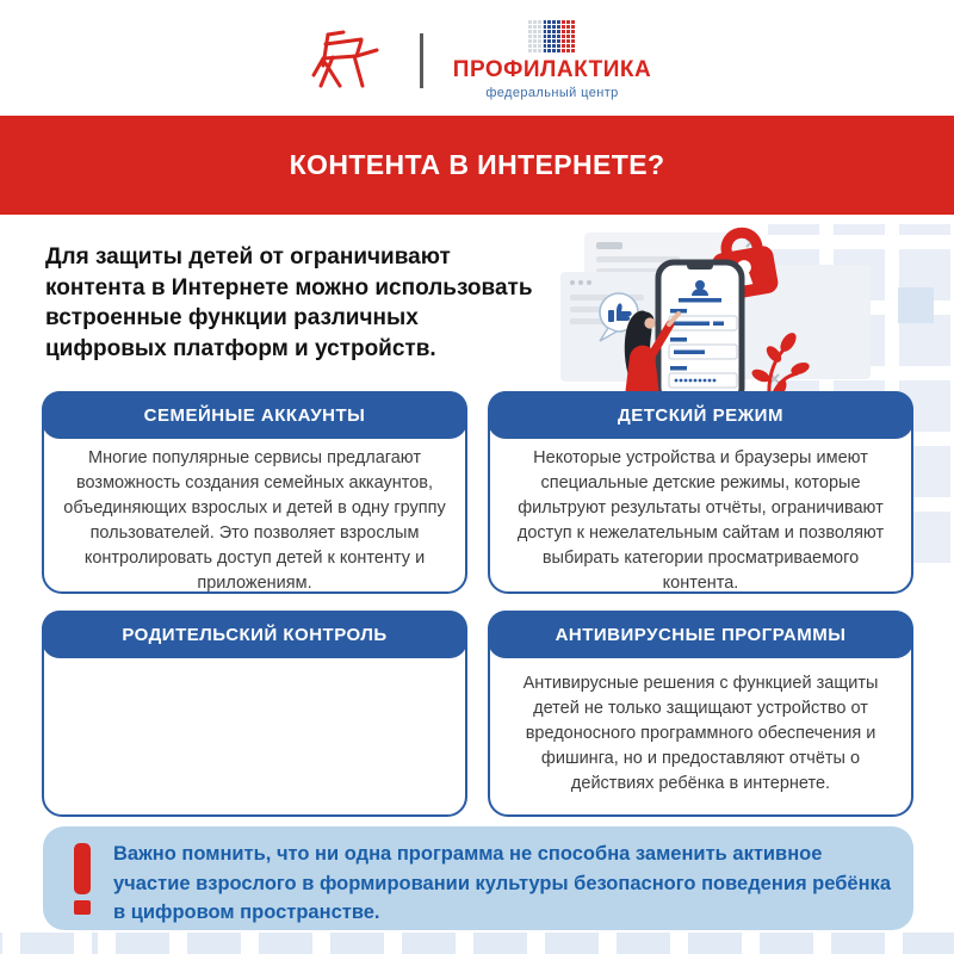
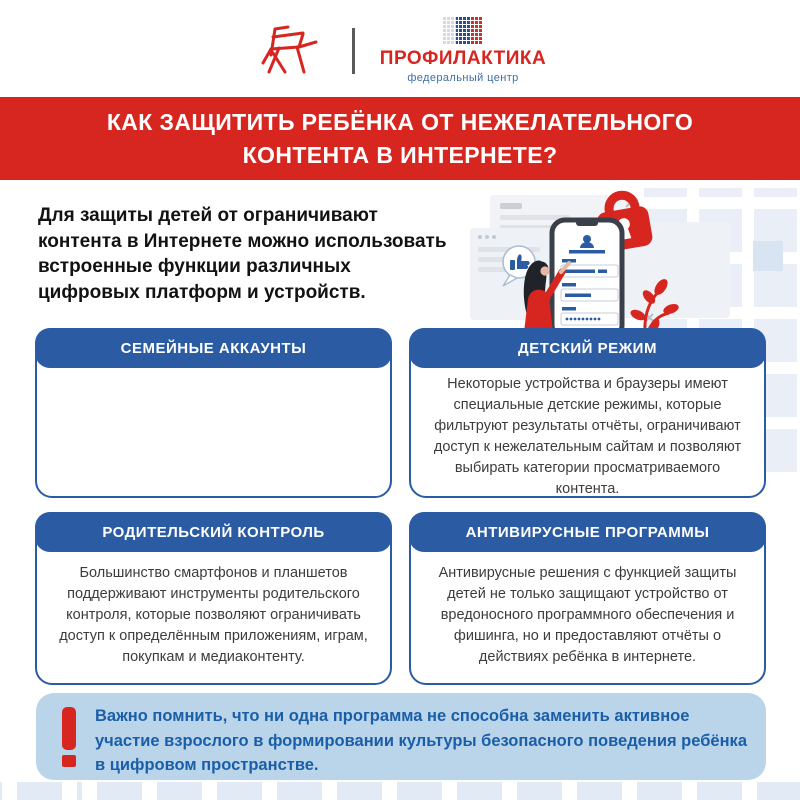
  ПРОФИЛАКТИКА
  федеральный центр
+ КАК ЗАЩИТИТЬ РЕБЁНКА ОТ НЕЖЕЛАТЕЛЬНОГО
  КОНТЕНТА В ИНТЕРНЕТЕ?
  Для защиты детей от ограничивают
  контента в Интернете можно использовать
  встроенные функции различных
  цифровых платформ и устройств.
  СЕМЕЙНЫЕ АККАУНТЫ
- Многие популярные сервисы предлагают возможность создания семейных аккаунтов, объединяющих взрослых и детей в одну группу пользователей. Это позволяет взрослым контролировать доступ детей к контенту и приложениям.
  ДЕТСКИЙ РЕЖИМ
  Некоторые устройства и браузеры имеют специальные детские режимы, которые фильтруют результаты отчёты, ограничивают доступ к нежелательным сайтам и позволяют выбирать категории просматриваемого контента.
  РОДИТЕЛЬСКИЙ КОНТРОЛЬ
+ Большинство смартфонов и планшетов поддерживают инструменты родительского контроля, которые позволяют ограничивать доступ к определённым приложениям, играм, покупкам и медиаконтенту.
  АНТИВИРУСНЫЕ ПРОГРАММЫ
  Антивирусные решения с функцией защиты детей не только защищают устройство от вредоносного программного обеспечения и фишинга, но и предоставляют отчёты о действиях ребёнка в интернете.
  Важно помнить, что ни одна программа не способна заменить активное участие взрослого в формировании культуры безопасного поведения ребёнка в цифровом пространстве.
